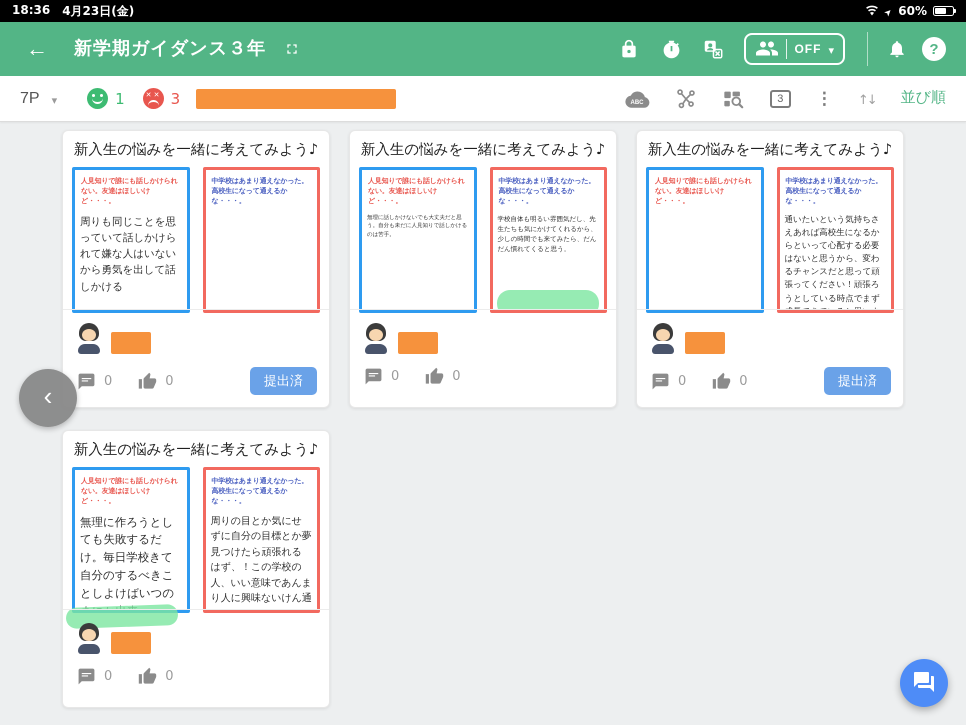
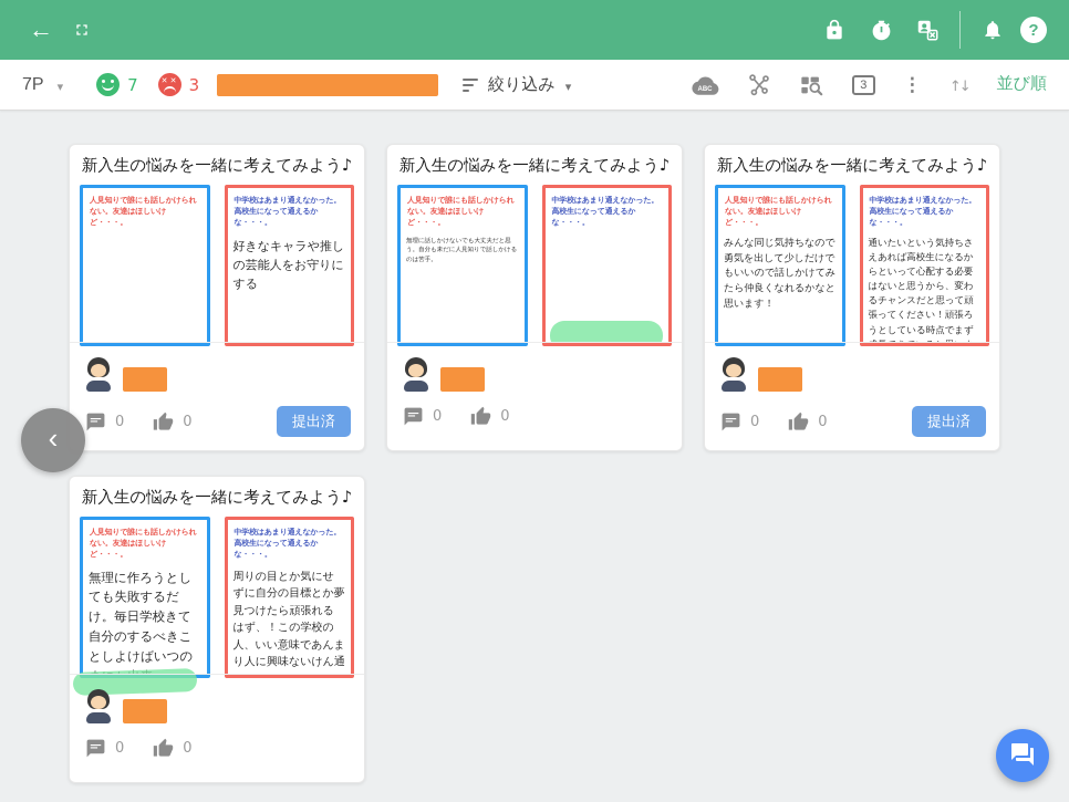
- 18:36
- 4月23日(金)
- 60%
- 新学期ガイダンス３年
- OFF
  7P
- 1
+ 7
  3
+ 絞り込み
  3
  並び順
  新入生の悩みを一緒に考えてみよう♪
  人見知りで誰にも話しかけられない。友達はほしいけど・・・。
- 周りも同じことを思っていて話しかけられて嫌な人はいないから勇気を出して話しかける
  中学校はあまり通えなかった。高校生になって通えるかな・・・。
+ 好きなキャラや推しの芸能人をお守りにする
  0
  0
  提出済
  新入生の悩みを一緒に考えてみよう♪
  人見知りで誰にも話しかけられない。友達はほしいけど・・・。
  中学校はあまり通えなかった。高校生になって通えるかな・・・。
- 学校自体も明るい雰囲気だし、先生たちも気にかけてくれるから、少しの時間でも来てみたら、だんだん慣れてくると思う。
  0
  0
  新入生の悩みを一緒に考えてみよう♪
  人見知りで誰にも話しかけられない。友達はほしいけど・・・。
+ みんな同じ気持ちなので勇気を出して少しだけでもいいので話しかけてみたら仲良くなれるかなと思います！
  中学校はあまり通えなかった。高校生になって通えるかな・・・。
  通いたいという気持ちさえあれば高校生になるからといって心配する必要はないと思うから、変わるチャンスだと思って頑張ってください！頑張ろうとしている時点でまず
  0
  0
  提出済
  新入生の悩みを一緒に考えてみよう♪
  人見知りで誰にも話しかけられない。友達はほしいけど・・・。
  無理に作ろうとしても失敗するだけ。毎日学校きて自分のするべきことしよけばいつの
  中学校はあまり通えなかった。高校生になって通えるかな・・・。
  周りの目とか気にせずに自分の目標とか夢見つけたら頑張れるはず、！この学校の人、いい意味であんまり人に興味ないけん通
  0
  0
